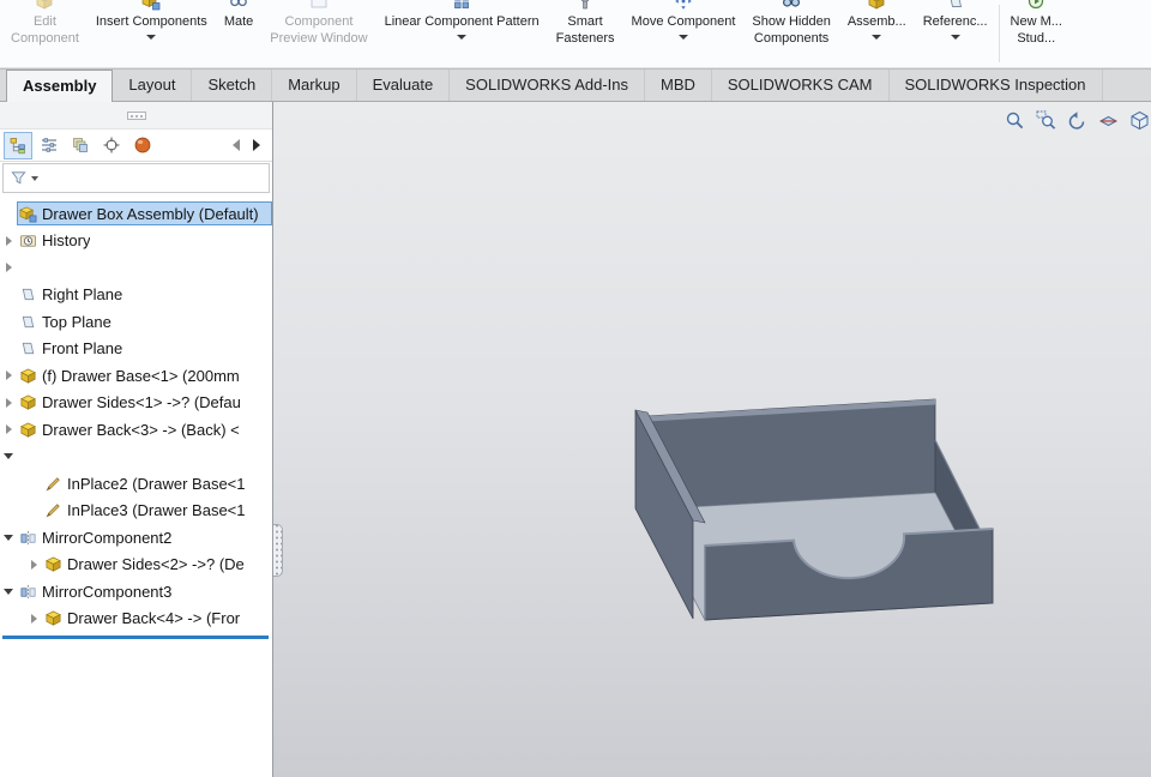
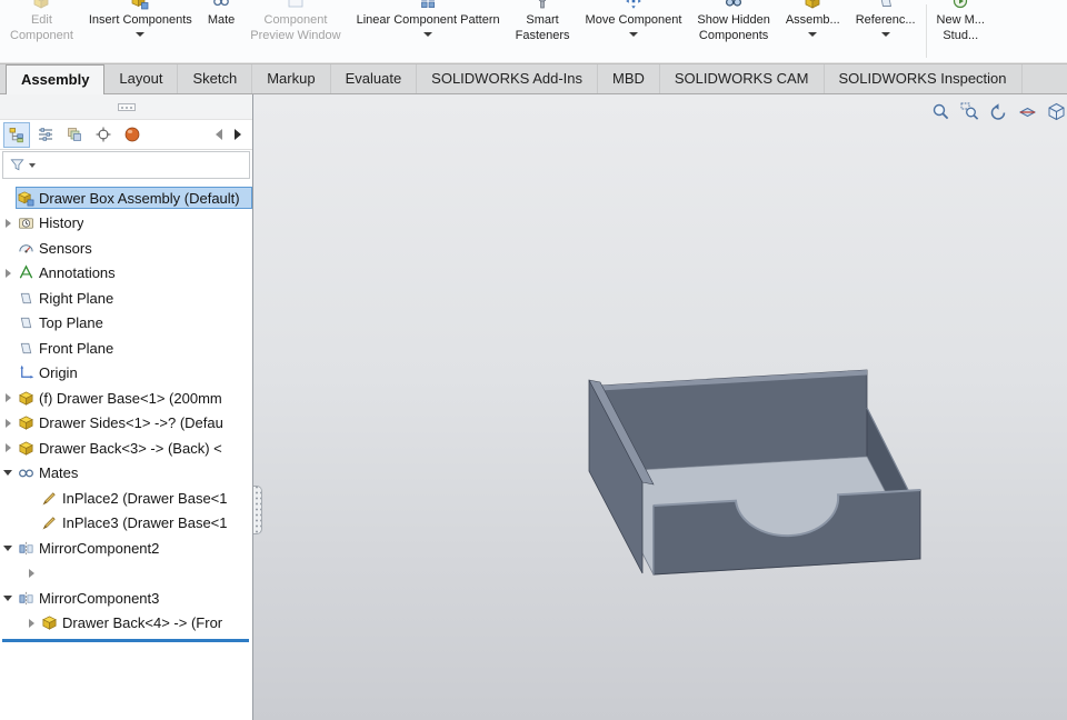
  Edit
  Component
  Insert Components
  Mate
  Component
  Preview Window
  Linear Component Pattern
  Smart
  Fasteners
  Move Component
  Show Hidden
  Components
  Assemb...
  Referenc...
  New M...
  Stud...
  Assembly
  Layout
  Sketch
  Markup
  Evaluate
  SOLIDWORKS Add-Ins
  MBD
  SOLIDWORKS CAM
  SOLIDWORKS Inspection
  Drawer Box Assembly (Default)
  History
+ Sensors
+ Annotations
  Right Plane
  Top Plane
  Front Plane
+ Origin
  (f) Drawer Base<1> (200mm
  Drawer Sides<1> ->? (Defau
  Drawer Back<3> -> (Back) <
+ Mates
  InPlace2 (Drawer Base<1
  InPlace3 (Drawer Base<1
  MirrorComponent2
- Drawer Sides<2> ->? (De
  MirrorComponent3
  Drawer Back<4> -> (Fror
